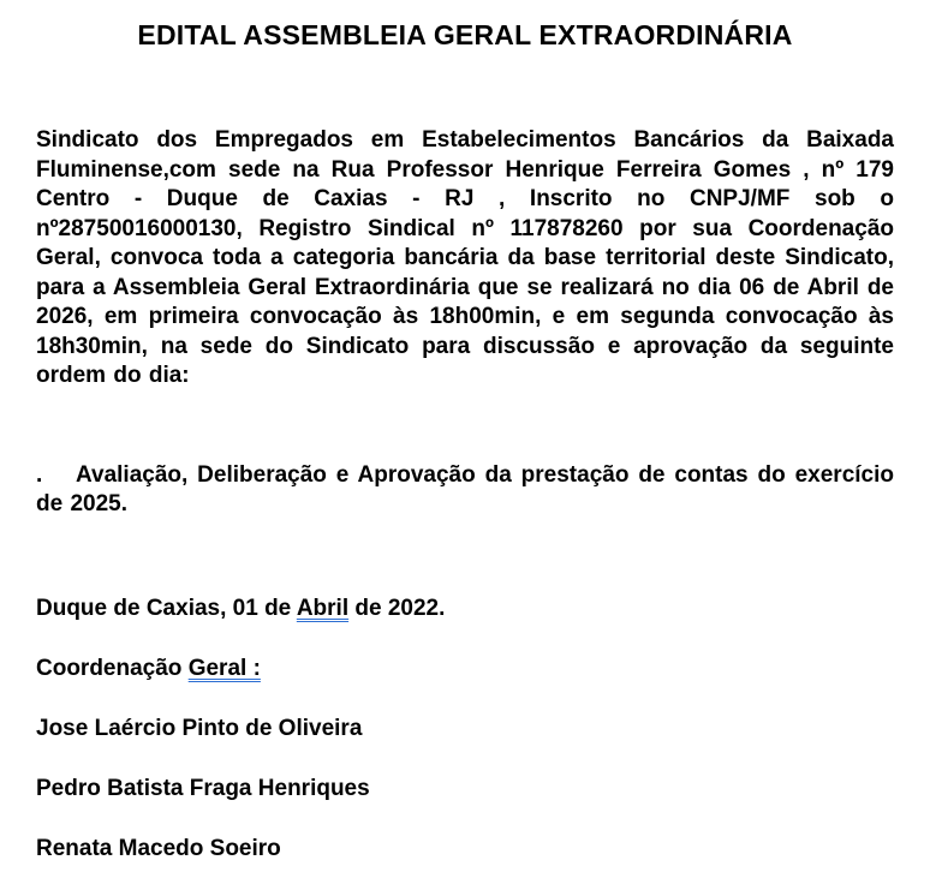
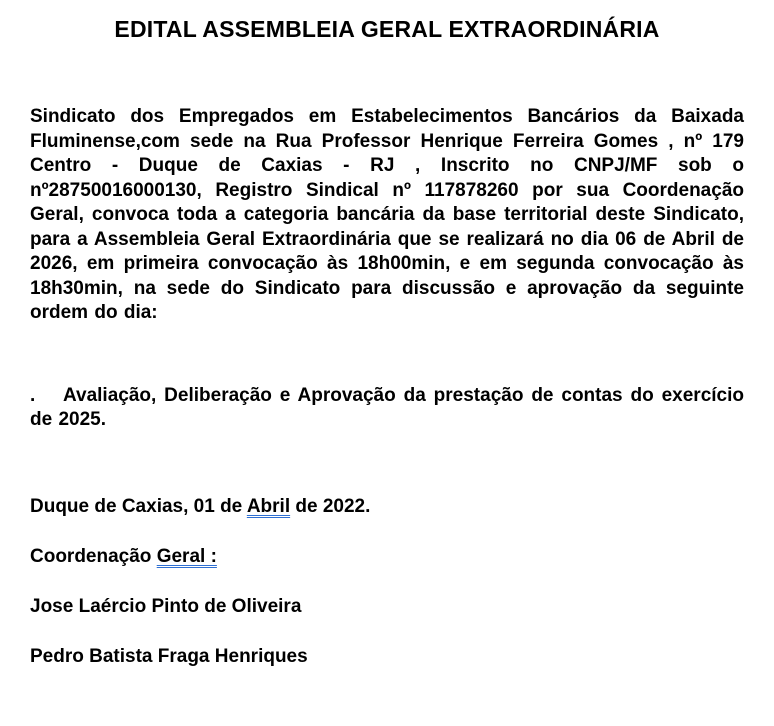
  EDITAL ASSEMBLEIA GERAL EXTRAORDINÁRIA
  Sindicato dos Empregados em Estabelecimentos Bancários da Baixada Fluminense,com sede na Rua Professor Henrique Ferreira Gomes , nº 179 Centro - Duque de Caxias - RJ , Inscrito no CNPJ/MF sob o nº28750016000130, Registro Sindical nº 117878260 por sua Coordenação Geral, convoca toda a categoria bancária da base territorial deste Sindicato, para a Assembleia Geral Extraordinária que se realizará no dia 06 de Abril de 2026, em primeira convocação às 18h00min, e em segunda convocação às 18h30min, na sede do Sindicato para discussão e aprovação da seguinte ordem do dia:
  . Avaliação, Deliberação e Aprovação da prestação de contas do exercício de 2025.
  Duque de Caxias, 01 de Abril de 2022.
  Coordenação Geral :
  Jose Laércio Pinto de Oliveira
  Pedro Batista Fraga Henriques
- Renata Macedo Soeiro
